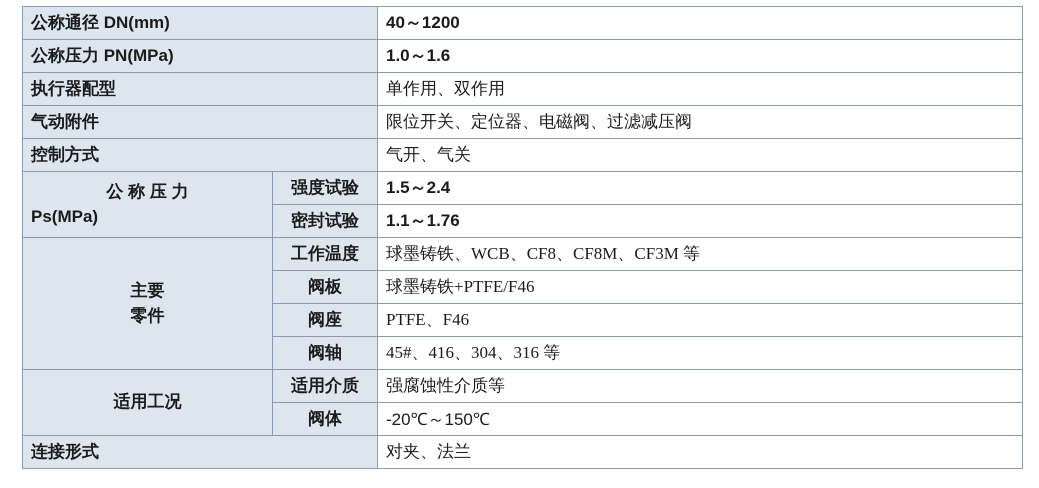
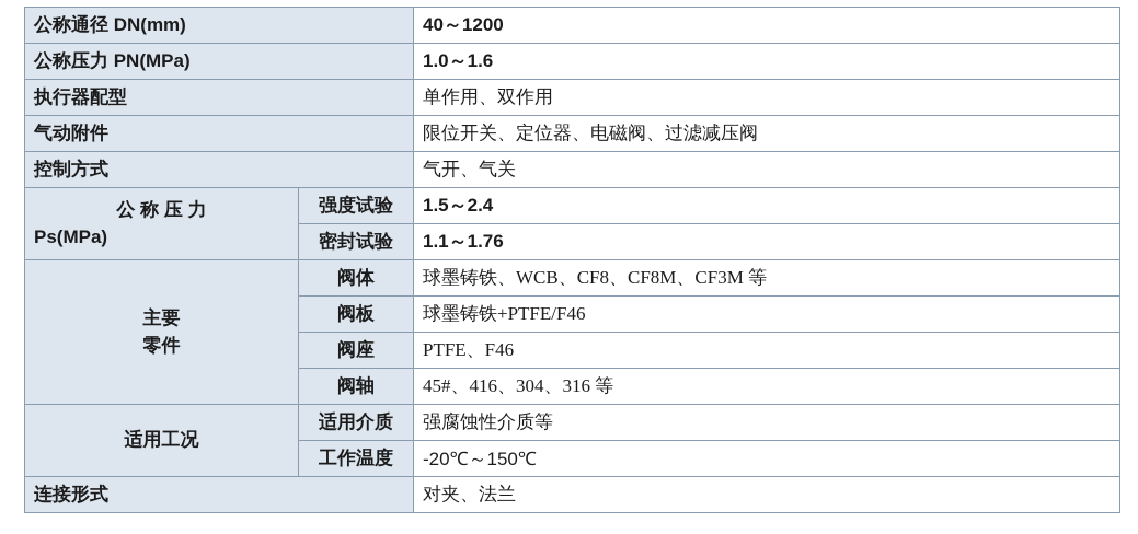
  公称通径 DN(mm)	40～1200
  公称压力 PN(MPa)	1.0～1.6
  执行器配型	单作用、双作用
  气动附件	限位开关、定位器、电磁阀、过滤减压阀
  控制方式	气开、气关
  公 称 压 力 Ps(MPa)	强度试验	1.5～2.4
  密封试验	1.1～1.76
- 主要 零件	工作温度	球墨铸铁、WCB、CF8、CF8M、CF3M 等
+ 主要 零件	阀体	球墨铸铁、WCB、CF8、CF8M、CF3M 等
  阀板	球墨铸铁+PTFE/F46
  阀座	PTFE、F46
  阀轴	45#、416、304、316 等
  适用工况	适用介质	强腐蚀性介质等
- 阀体	-20℃～150℃
+ 工作温度	-20℃～150℃
  连接形式	对夹、法兰
